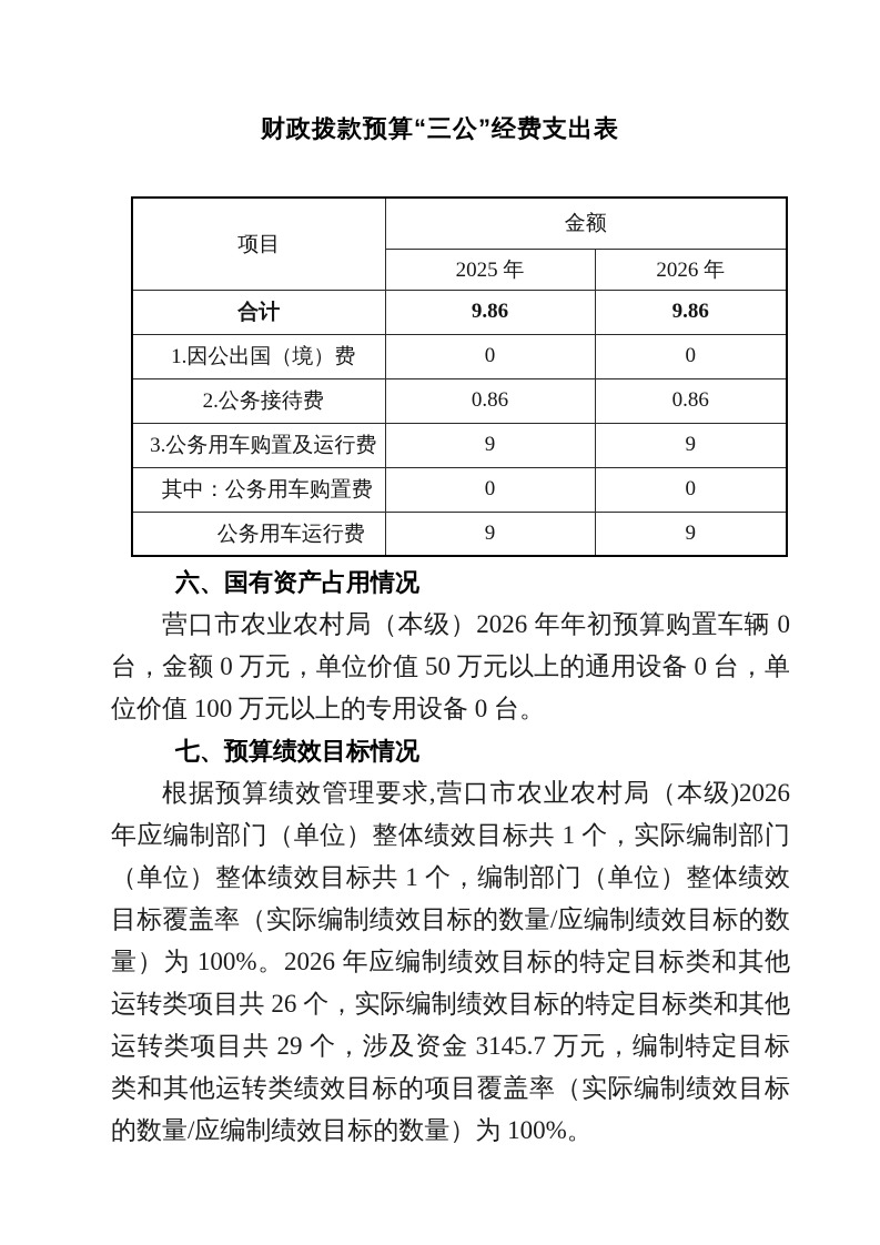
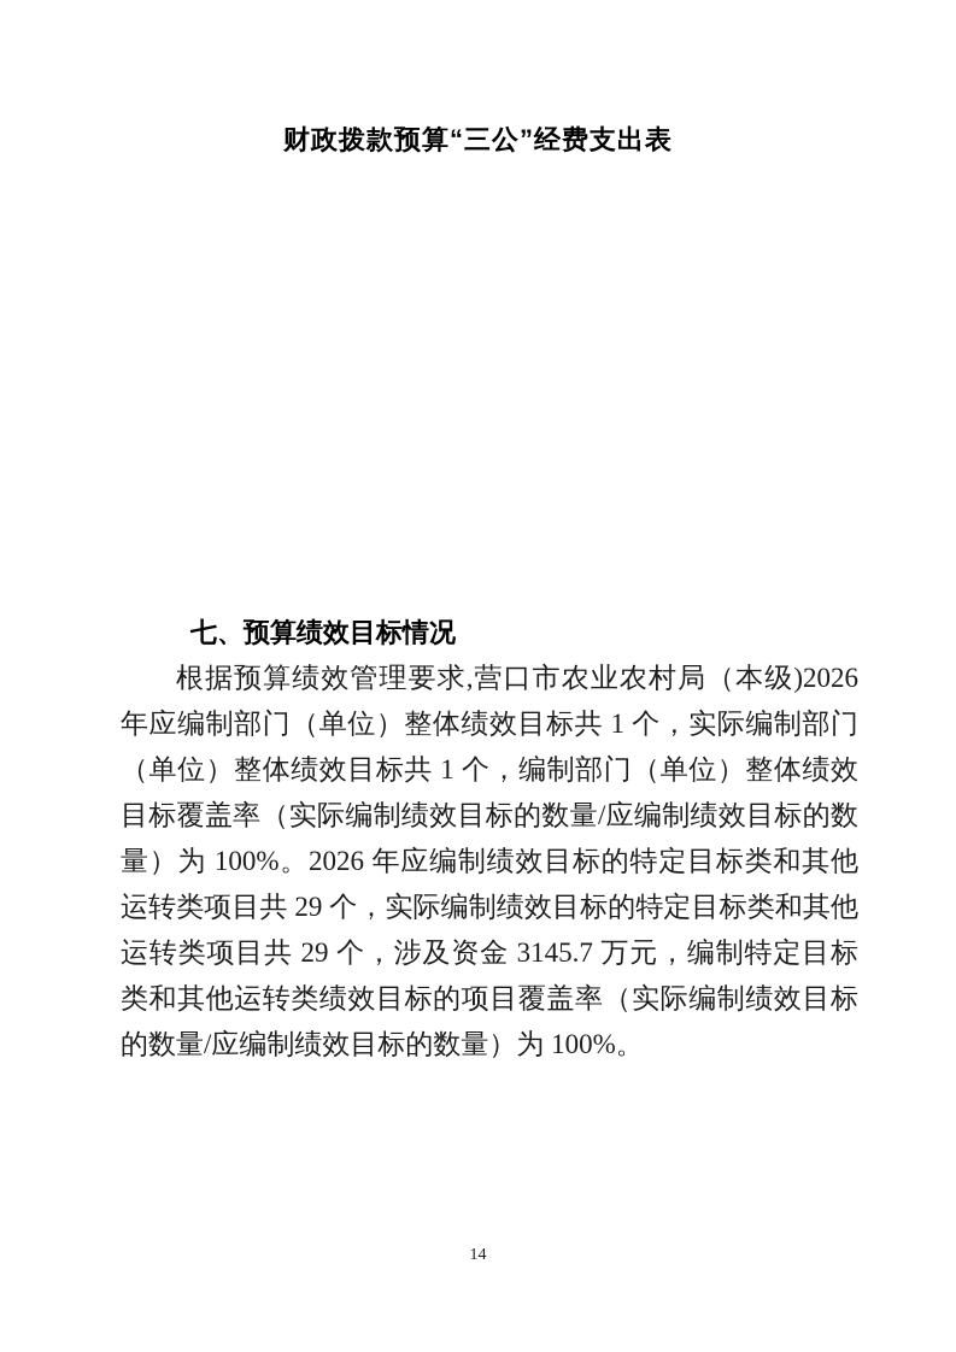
  财政拨款预算“三公”经费支出表
- 项目	金额
- 2025 年	2026 年
- 合计	9.86	9.86
- 1.因公出国（境）费	0	0
- 2.公务接待费	0.86	0.86
- 3.公务用车购置及运行费	9	9
- 其中：公务用车购置费	0	0
- 公务用车运行费	9	9
- 六、国有资产占用情况
- 营口市农业农村局（本级）2026 年年初预算购置车辆 0 台，金额 0 万元，单位价值 50 万元以上的通用设备 0 台，单位价值 100 万元以上的专用设备 0 台。
  七、预算绩效目标情况
- 根据预算绩效管理要求,营口市农业农村局（本级)2026 年应编制部门（单位）整体绩效目标共 1 个，实际编制部门（单位）整体绩效目标共 1 个，编制部门（单位）整体绩效目标覆盖率（实际编制绩效目标的数量/应编制绩效目标的数量）为 100%。2026 年应编制绩效目标的特定目标类和其他运转类项目共 26 个，实际编制绩效目标的特定目标类和其他运转类项目共 29 个，涉及资金 3145.7 万元，编制特定目标类和其他运转类绩效目标的项目覆盖率（实际编制绩效目标的数量/应编制绩效目标的数量）为 100%。
+ 根据预算绩效管理要求,营口市农业农村局（本级)2026 年应编制部门（单位）整体绩效目标共 1 个，实际编制部门（单位）整体绩效目标共 1 个，编制部门（单位）整体绩效目标覆盖率（实际编制绩效目标的数量/应编制绩效目标的数量）为 100%。2026 年应编制绩效目标的特定目标类和其他运转类项目共 29 个，实际编制绩效目标的特定目标类和其他运转类项目共 29 个，涉及资金 3145.7 万元，编制特定目标类和其他运转类绩效目标的项目覆盖率（实际编制绩效目标的数量/应编制绩效目标的数量）为 100%。
+ 14
